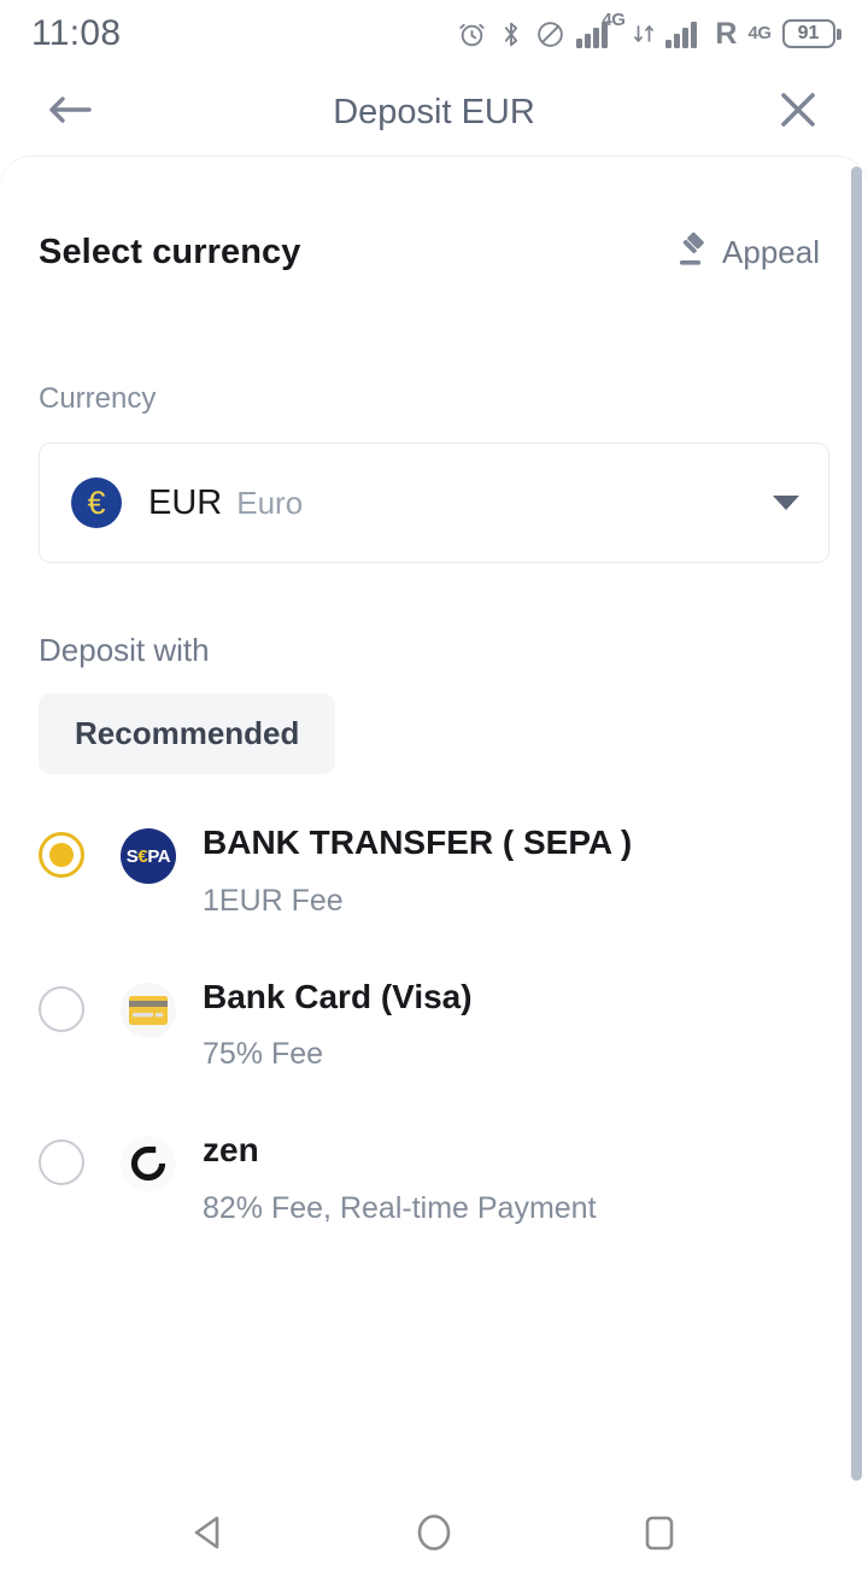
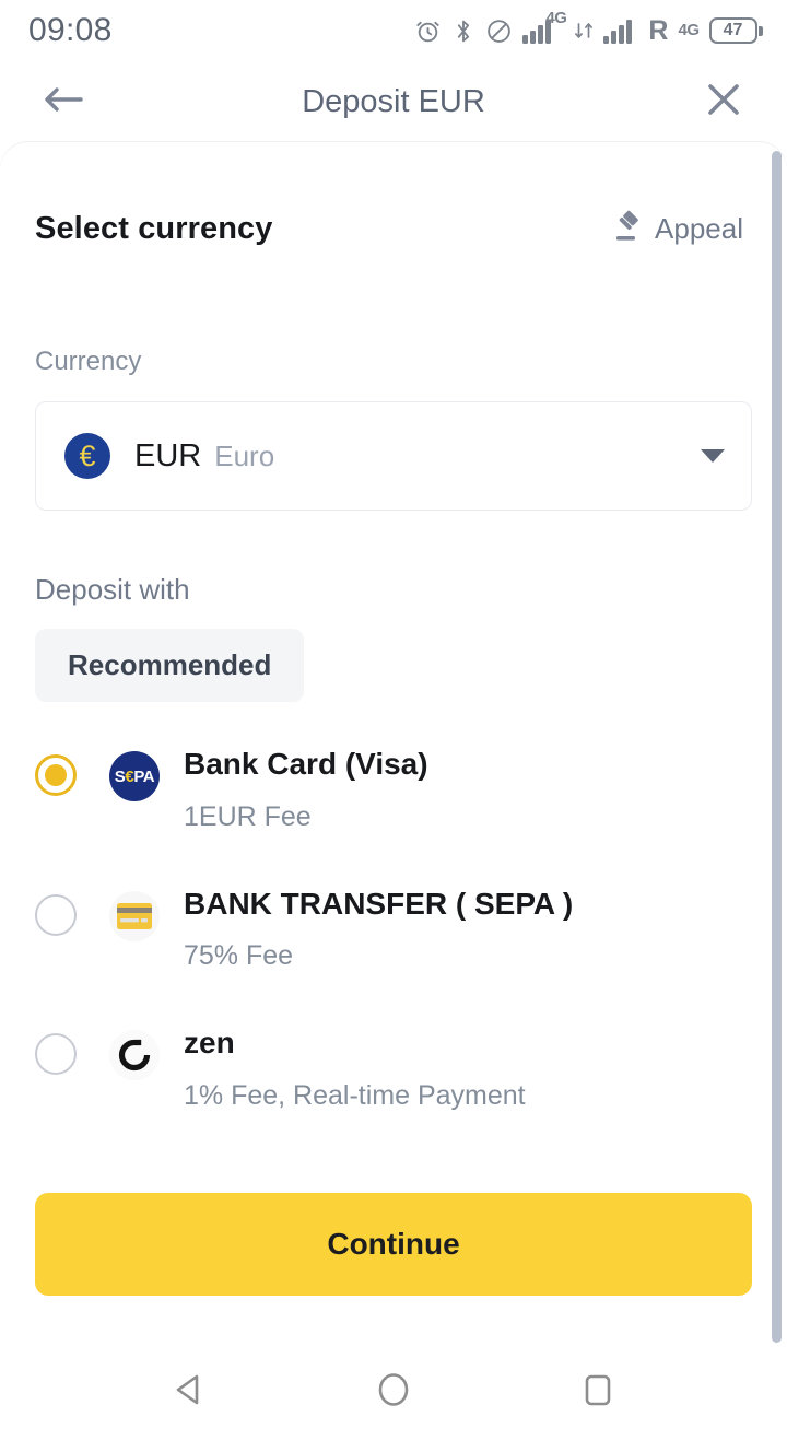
- 11:08
+ 09:08
  4G
  R
  4G
- 91
+ 47
  Deposit EUR
  Select currency
  Appeal
  Currency
  €
  EUR
  Euro
  Deposit with
  Recommended
  S€PA
- BANK TRANSFER ( SEPA )
+ Bank Card (Visa)
  1EUR Fee
- Bank Card (Visa)
+ BANK TRANSFER ( SEPA )
  75% Fee
  zen
- 82% Fee, Real-time Payment
+ 1% Fee, Real-time Payment
+ Continue
